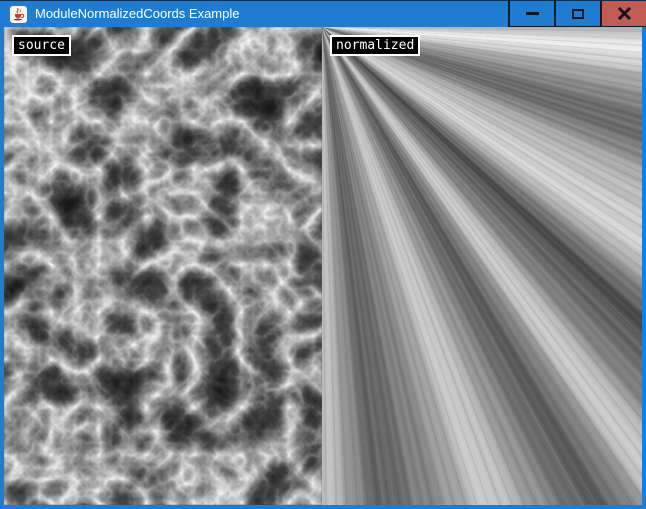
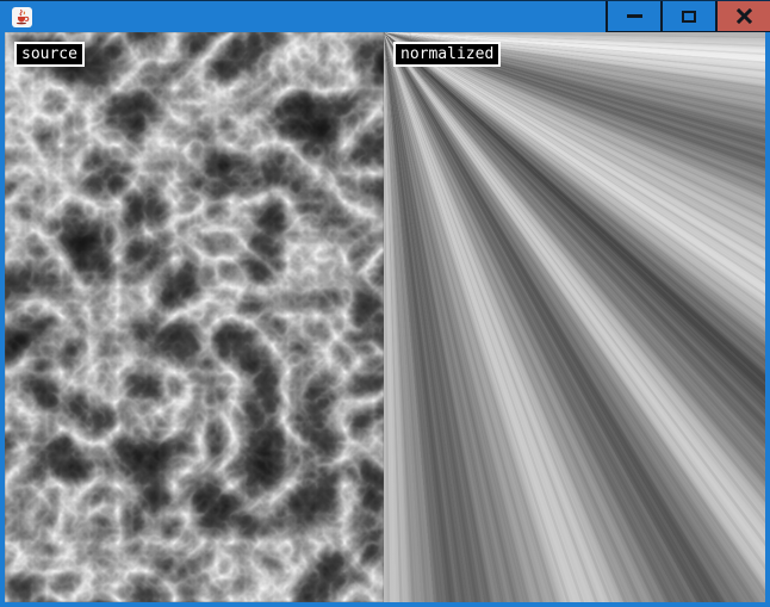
- ModuleNormalizedCoords Example
  source
  normalized
